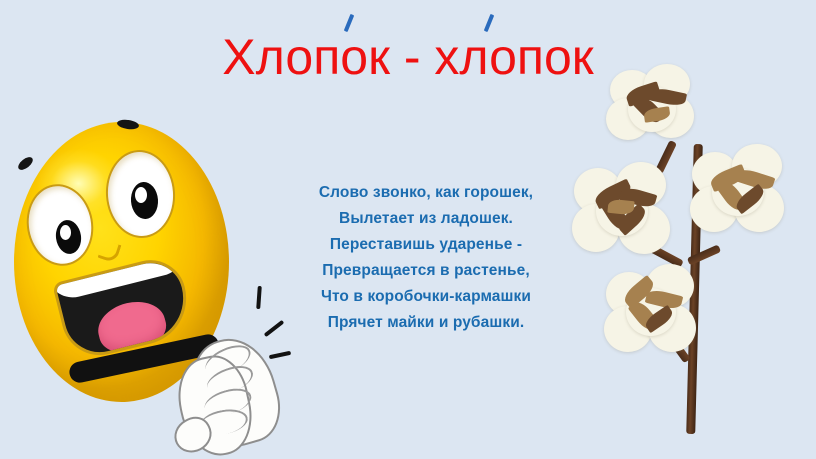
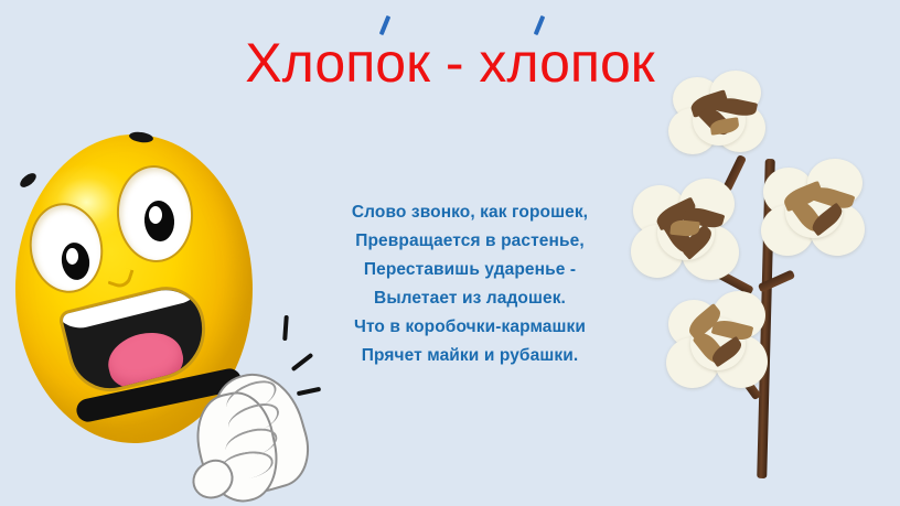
  Хлопок - хлопок
  Слово звонко, как горошек,
- Вылетает из ладошек.
+ Превращается в растенье,
  Переставишь ударенье -
- Превращается в растенье,
+ Вылетает из ладошек.
  Что в коробочки-кармашки
  Прячет майки и рубашки.
